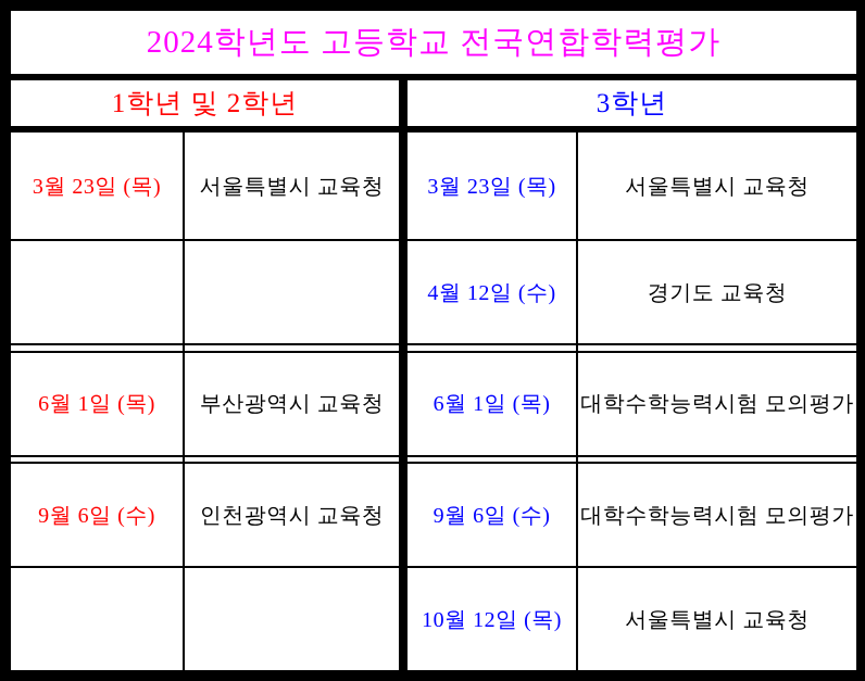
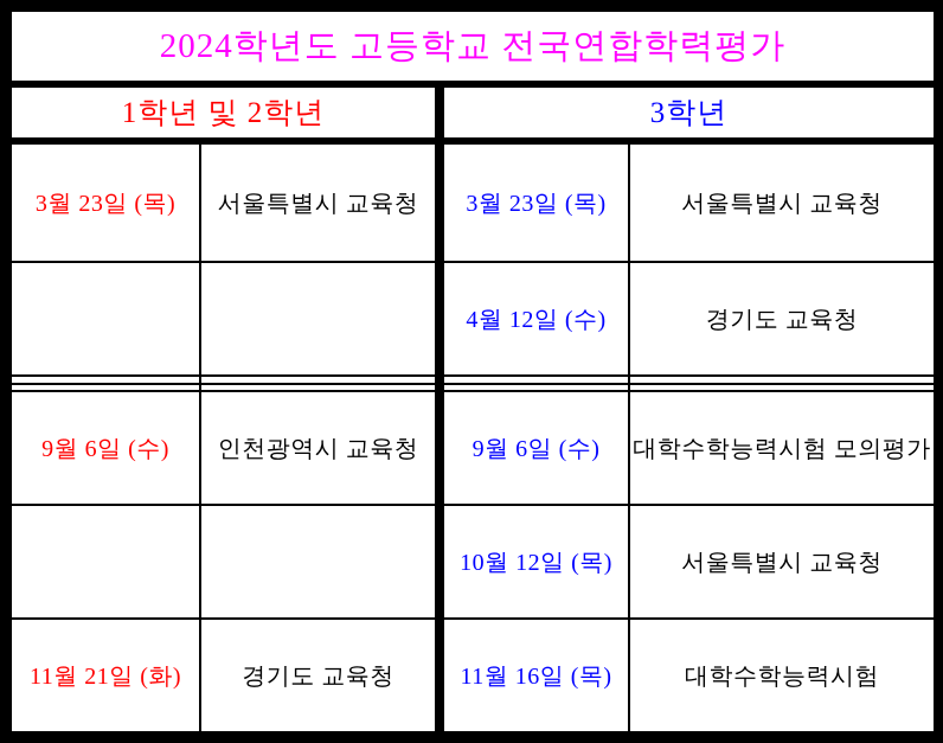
  2024학년도 고등학교 전국연합학력평가
  1학년 및 2학년	3학년
  3월 23일 (목)	서울특별시 교육청	3월 23일 (목)	서울특별시 교육청
  		4월 12일 (수)	경기도 교육청
- 6월 1일 (목)	부산광역시 교육청	6월 1일 (목)	대학수학능력시험 모의평가
  9월 6일 (수)	인천광역시 교육청	9월 6일 (수)	대학수학능력시험 모의평가
  		10월 12일 (목)	서울특별시 교육청
+ 11월 21일 (화)	경기도 교육청	11월 16일 (목)	대학수학능력시험
